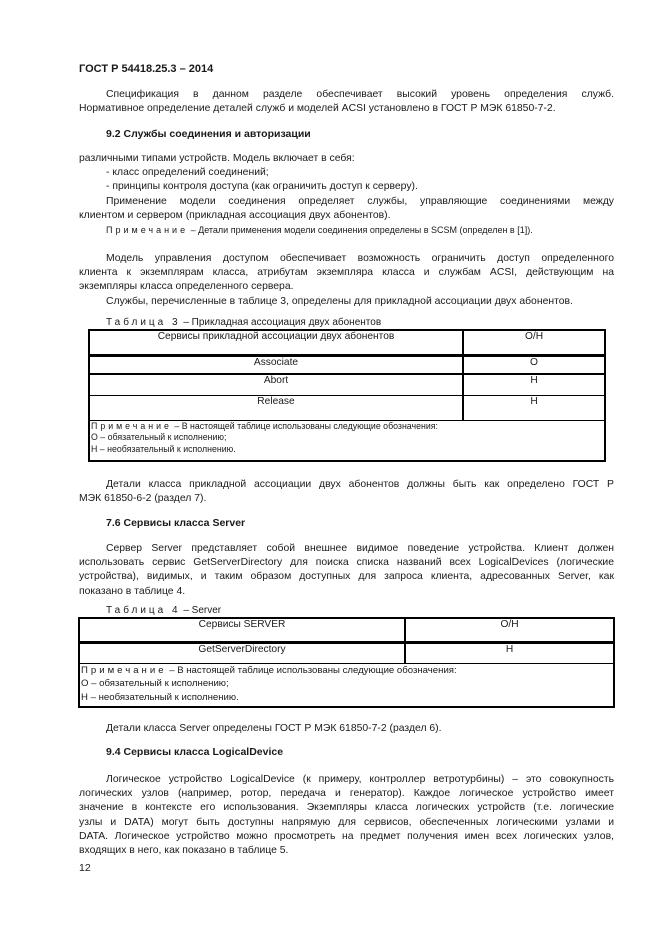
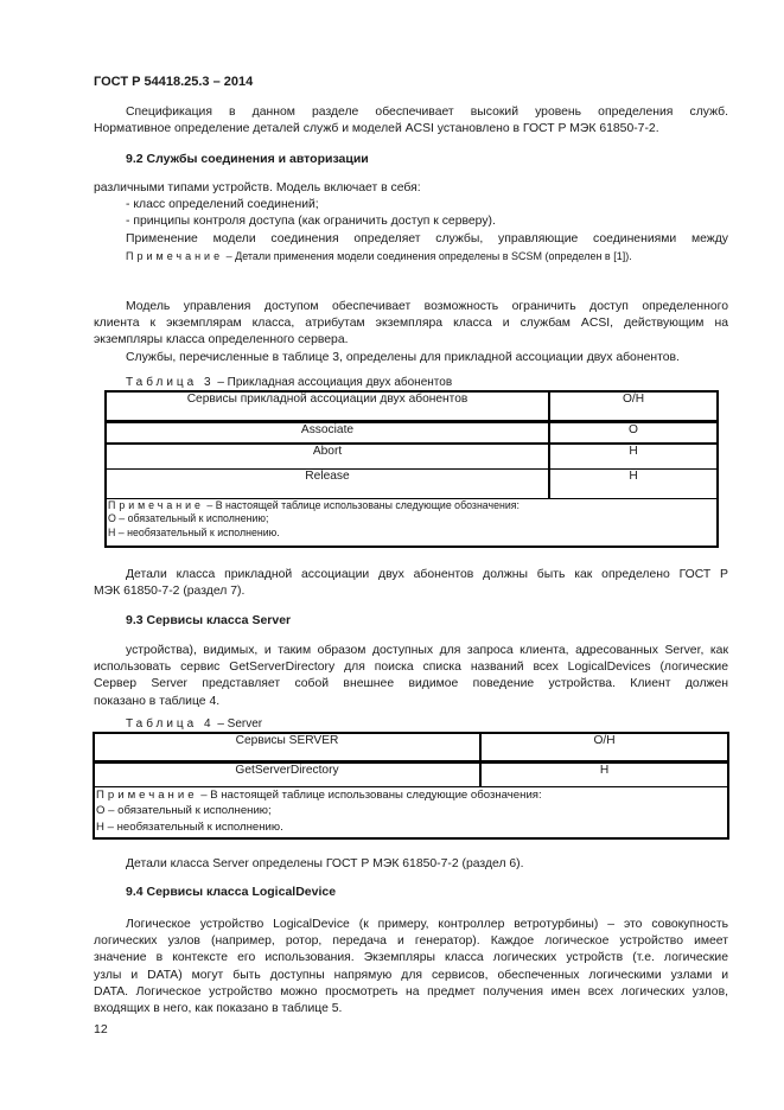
  ГОСТ Р 54418.25.3 – 2014
  Спецификация в данном разделе обеспечивает высокий уровень определения служб.
  Нормативное определение деталей служб и моделей ACSI установлено в ГОСТ Р МЭК 61850-7-2.
  9.2 Службы соединения и авторизации
  различными типами устройств. Модель включает в себя:
  - класс определений соединений;
  - принципы контроля доступа (как ограничить доступ к серверу).
  Применение модели соединения определяет службы, управляющие соединениями между
- клиентом и сервером (прикладная ассоциация двух абонентов).
  Примечание – Детали применения модели соединения определены в SCSM (определен в [1]).
  Модель управления доступом обеспечивает возможность ограничить доступ определенного
  клиента к экземплярам класса, атрибутам экземпляра класса и службам ACSI, действующим на
  экземпляры класса определенного сервера.
  Службы, перечисленные в таблице 3, определены для прикладной ассоциации двух абонентов.
  Таблица 3 – Прикладная ассоциация двух абонентов
  Сервисы прикладной ассоциации двух абонентов	О/Н
  Associate	О
  Abort	Н
  Release	Н
  Примечание – В настоящей таблице использованы следующие обозначения: О – обязательный к исполнению; Н – необязательный к исполнению.
  Детали класса прикладной ассоциации двух абонентов должны быть как определено ГОСТ Р
- МЭК 61850-6-2 (раздел 7).
+ МЭК 61850-7-2 (раздел 7).
- 7.6 Сервисы класса Server
+ 9.3 Сервисы класса Server
- Сервер Server представляет собой внешнее видимое поведение устройства. Клиент должен
+ устройства), видимых, и таким образом доступных для запроса клиента, адресованных Server, как
  использовать сервис GetServerDirectory для поиска списка названий всех LogicalDevices (логические
- устройства), видимых, и таким образом доступных для запроса клиента, адресованных Server, как
+ Сервер Server представляет собой внешнее видимое поведение устройства. Клиент должен
  показано в таблице 4.
  Таблица 4 – Server
  Сервисы SERVER	О/Н
  GetServerDirectory	Н
  Примечание – В настоящей таблице использованы следующие обозначения: О – обязательный к исполнению; Н – необязательный к исполнению.
  Детали класса Server определены ГОСТ Р МЭК 61850-7-2 (раздел 6).
  9.4 Сервисы класса LogicalDevice
  Логическое устройство LogicalDevice (к примеру, контроллер ветротурбины) – это совокупность
  логических узлов (например, ротор, передача и генератор). Каждое логическое устройство имеет
  значение в контексте его использования. Экземпляры класса логических устройств (т.е. логические
  узлы и DATA) могут быть доступны напрямую для сервисов, обеспеченных логическими узлами и
  DATA. Логическое устройство можно просмотреть на предмет получения имен всех логических узлов,
  входящих в него, как показано в таблице 5.
  12
